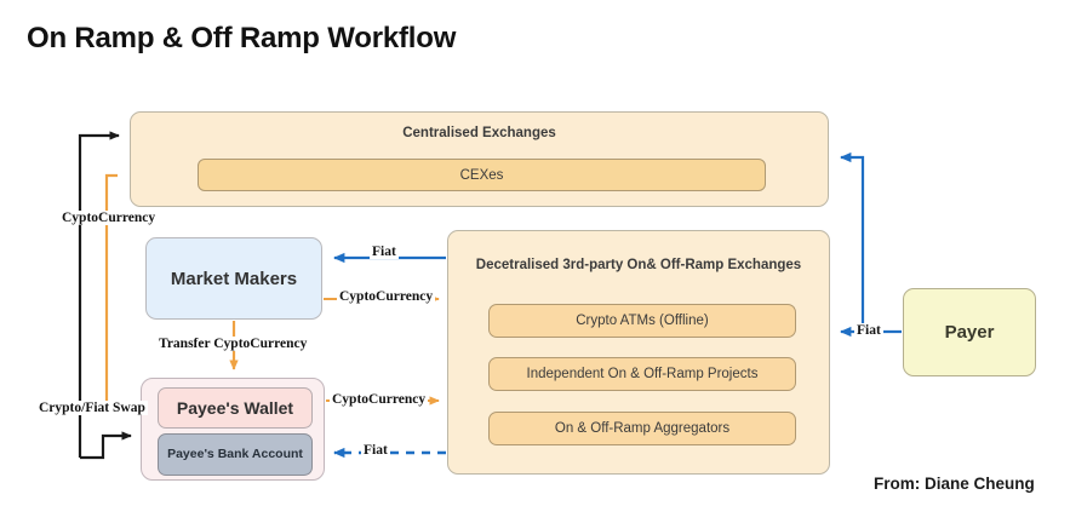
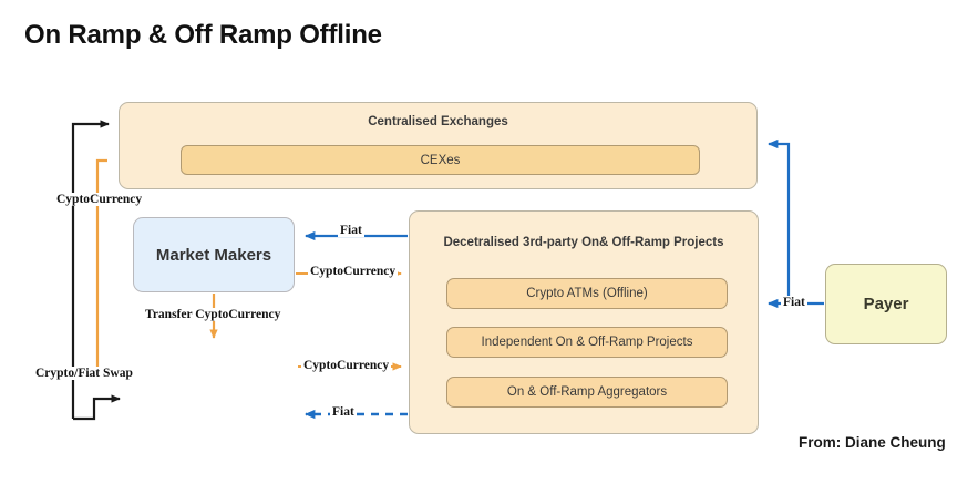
- On Ramp & Off Ramp Workflow
+ On Ramp & Off Ramp Offline
  Centralised Exchanges
  CEXes
  Market Makers
- Payee's Wallet
- Payee's Bank Account
- Decetralised 3rd-party On& Off-Ramp Exchanges
+ Decetralised 3rd-party On& Off-Ramp Projects
  Crypto ATMs (Offline)
  Independent On & Off-Ramp Projects
  On & Off-Ramp Aggregators
  Payer
  CyptoCurrency
  Crypto/Fiat Swap
  Transfer CyptoCurrency
  Fiat
  CyptoCurrency
  CyptoCurrency
  Fiat
  Fiat
  From: Diane Cheung
